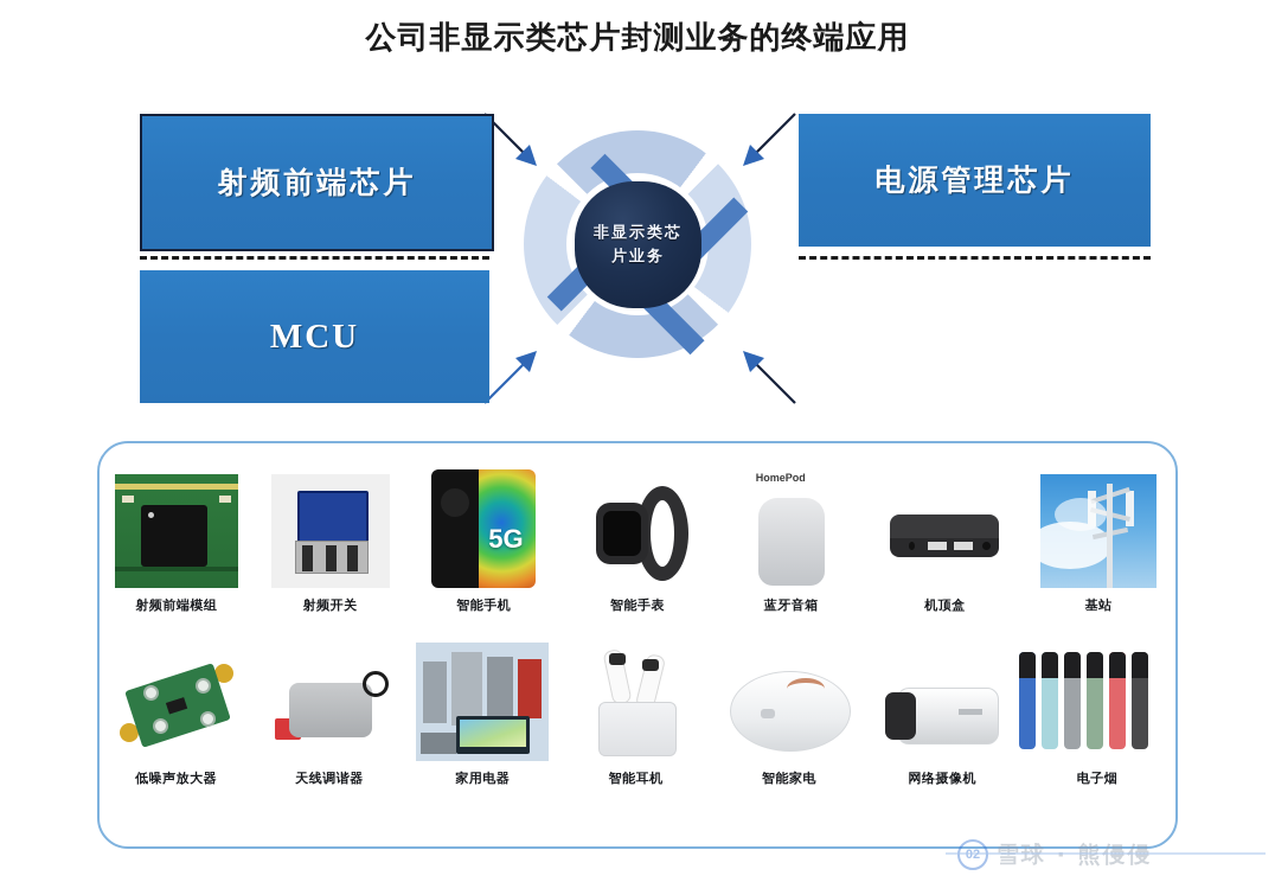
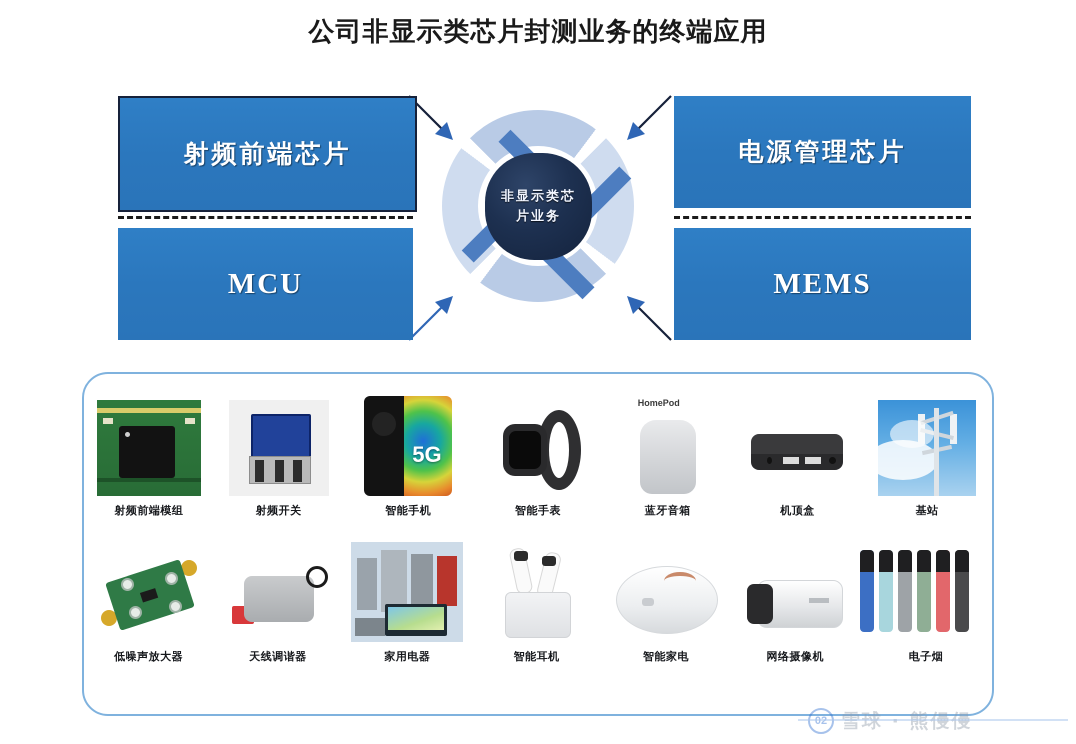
  公司非显示类芯片封测业务的终端应用
  射频前端芯片
  MCU
  电源管理芯片
+ MEMS
  非显示类芯
  片业务
  射频前端模组
  射频开关
  5G
  智能手机
  智能手表
  HomePod
  蓝牙音箱
  机顶盒
  基站
  低噪声放大器
  天线调谐器
  家用电器
  智能耳机
  智能家电
  网络摄像机
  电子烟
  02
  雪球 · 熊僈僈
